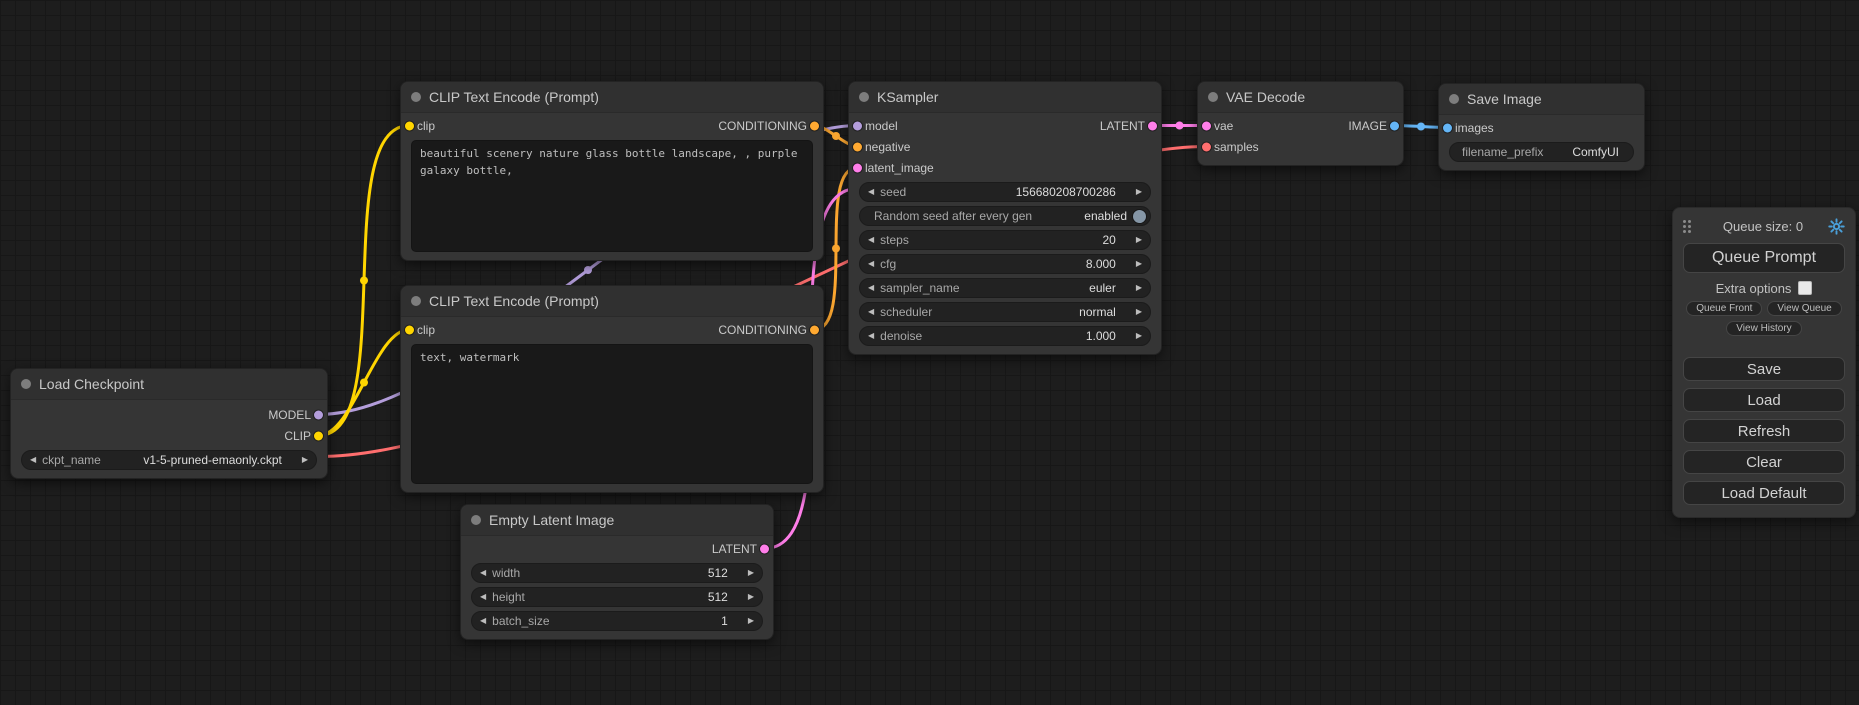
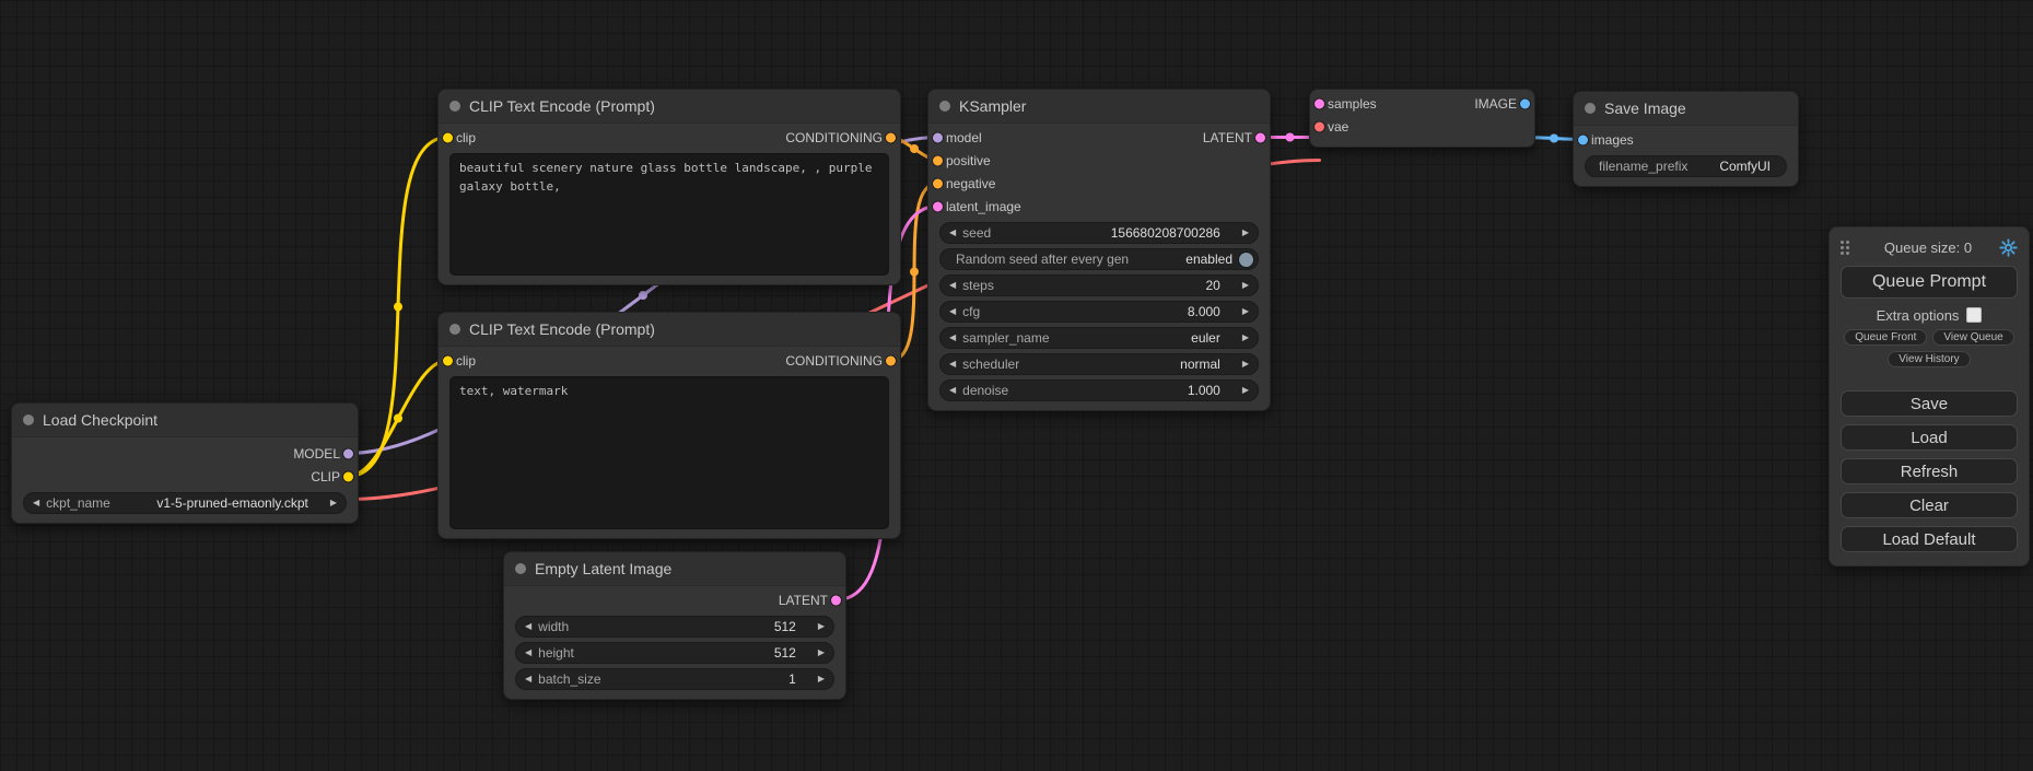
  Load Checkpoint
  MODEL
  CLIP
  ◀
  ckpt_name
  v1-5-pruned-emaonly.ckpt
  ▶
  CLIP Text Encode (Prompt)
  clip
  CONDITIONING
  CLIP Text Encode (Prompt)
  clip
  CONDITIONING
  text, watermark
  Empty Latent Image
  LATENT
  ◀
  width
  512
  ▶
  ◀
  height
  512
  ▶
  ◀
  batch_size
  1
  ▶
  KSampler
  model
  LATENT
+ positive
  negative
  latent_image
  ◀
  seed
  156680208700286
  ▶
  Random seed after every gen
  enabled
  ◀
  steps
  20
  ▶
  ◀
  cfg
  8.000
  ▶
  ◀
  sampler_name
  euler
  ▶
  ◀
  scheduler
  normal
  ▶
  ◀
  denoise
  1.000
  ▶
- VAE Decode
- vae
+ samples
  IMAGE
- samples
+ vae
  Save Image
  images
  filename_prefix
  ComfyUI
  Queue size: 0
  Queue Prompt
  Extra options
  Queue Front
  View Queue
  View History
  Save
  Load
  Refresh
  Clear
  Load Default
